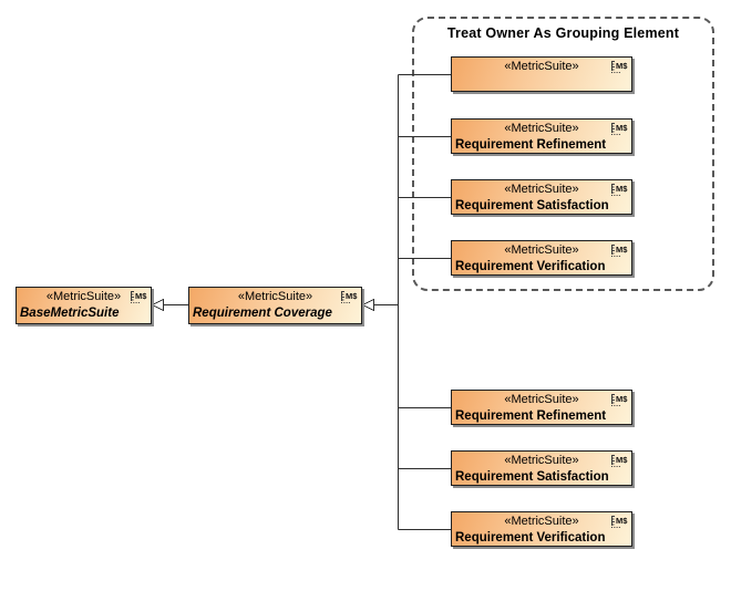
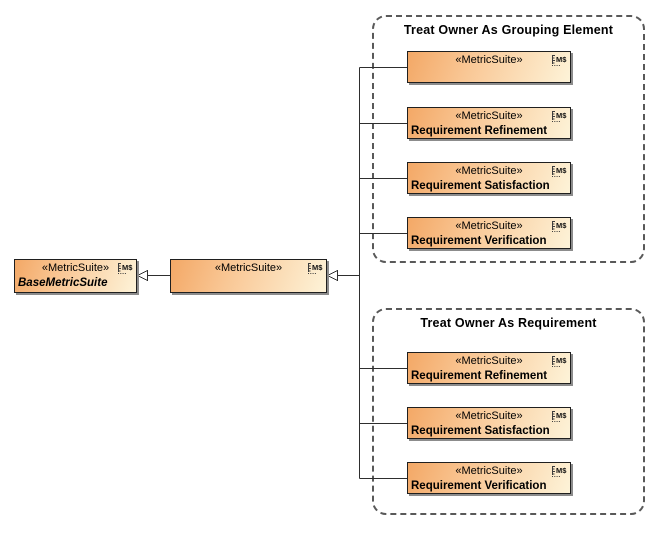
  Treat Owner As Grouping Element
+ Treat Owner As Requirement
  «MetricSuite»
  BaseMetricSuite
  M$
  «MetricSuite»
- Requirement Coverage
  M$
  «MetricSuite»
  M$
  «MetricSuite»
  Requirement Refinement
  M$
  «MetricSuite»
  Requirement Satisfaction
  M$
  «MetricSuite»
  Requirement Verification
  M$
  «MetricSuite»
  Requirement Refinement
  M$
  «MetricSuite»
  Requirement Satisfaction
  M$
  «MetricSuite»
  Requirement Verification
  M$
